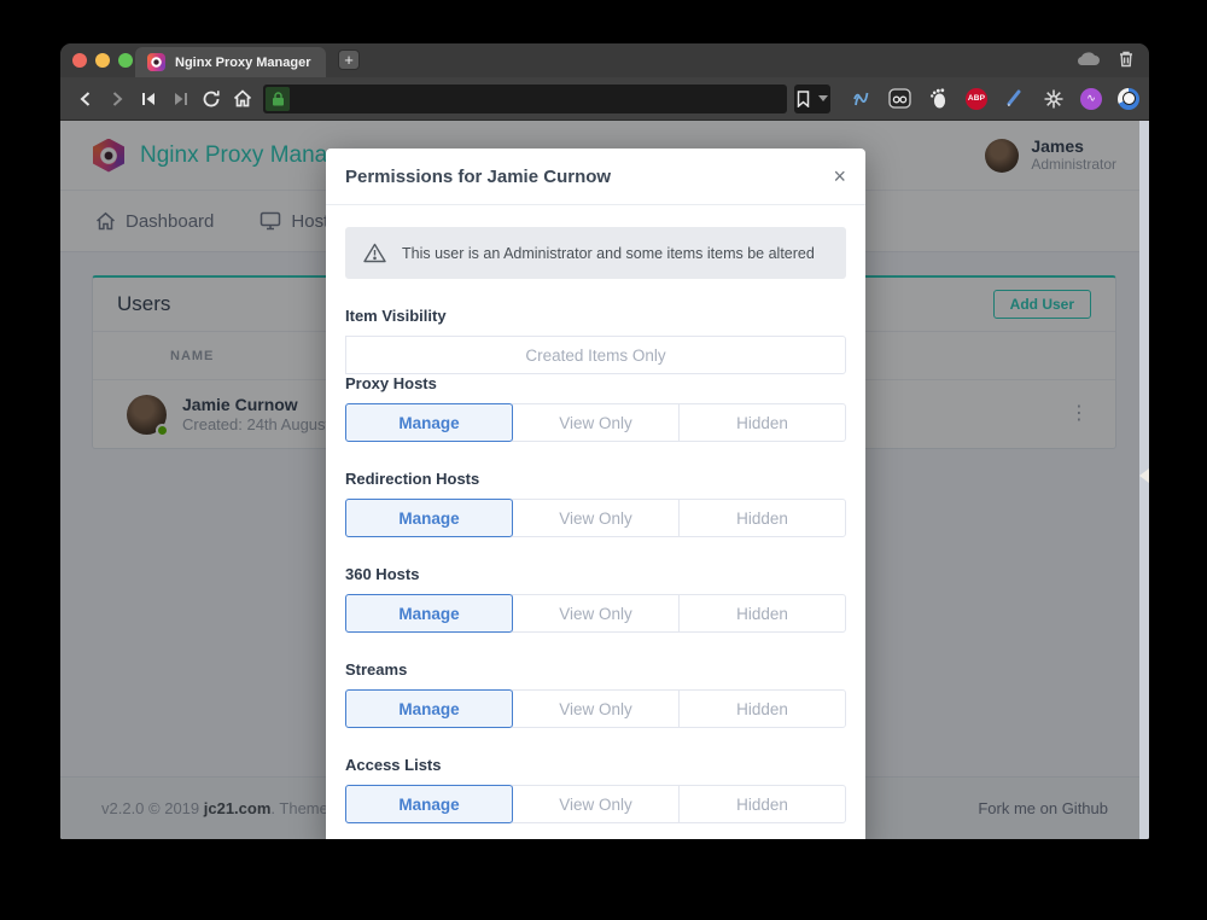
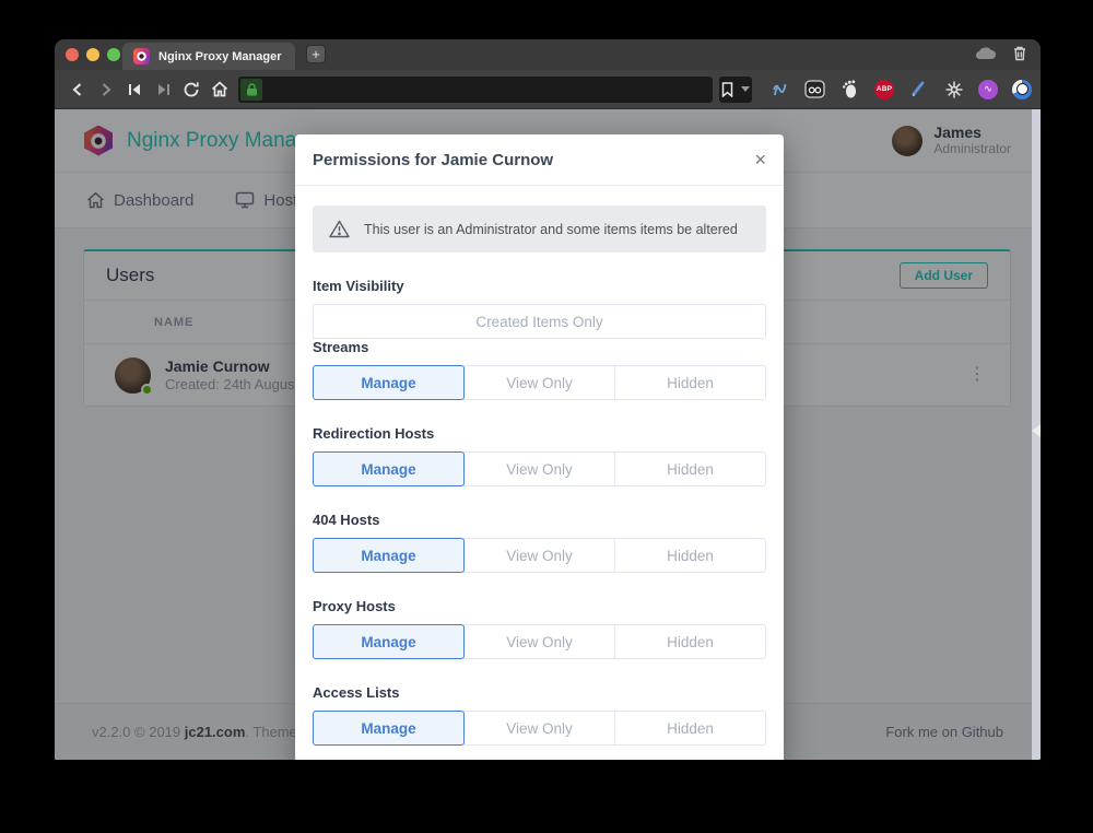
  Nginx Proxy Manager
  +
  ∿
  Nginx Proxy Mana
  James
  Administrator
  Dashboard
  Users
  Add User
  NAME
  Jamie Curnow
  Created: 24th Augus
  ⋮
  v2.2.0 © 2019 jc21.com. Theme
  Fork me on Github
  Permissions for Jamie Curnow
  ×
  This user is an Administrator and some items items be altered
  Item Visibility
  Created Items Only
- Proxy Hosts
+ Streams
  Manage
  View Only
  Hidden
  Redirection Hosts
  Manage
  View Only
  Hidden
- 360 Hosts
+ 404 Hosts
  Manage
  View Only
  Hidden
- Streams
+ Proxy Hosts
  Manage
  View Only
  Hidden
  Access Lists
  Manage
  View Only
  Hidden
